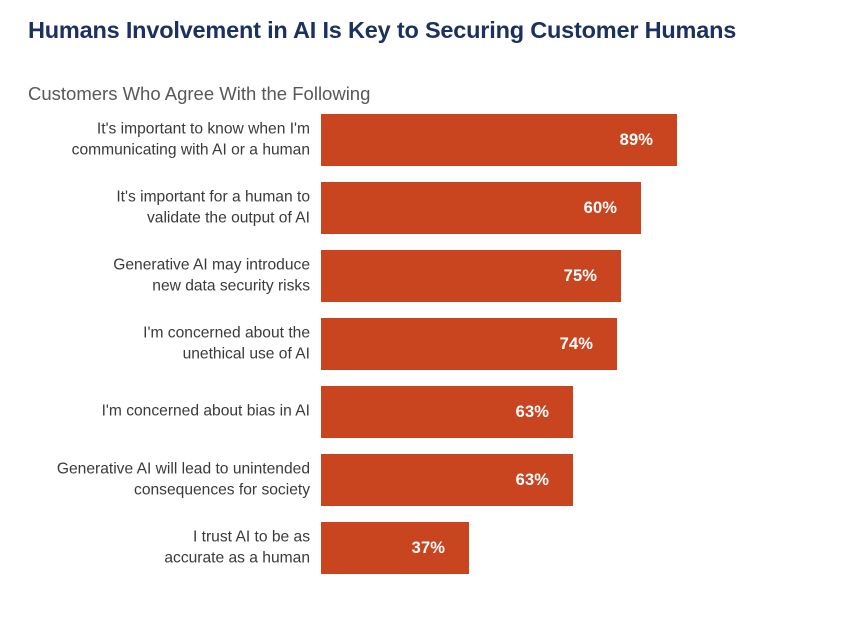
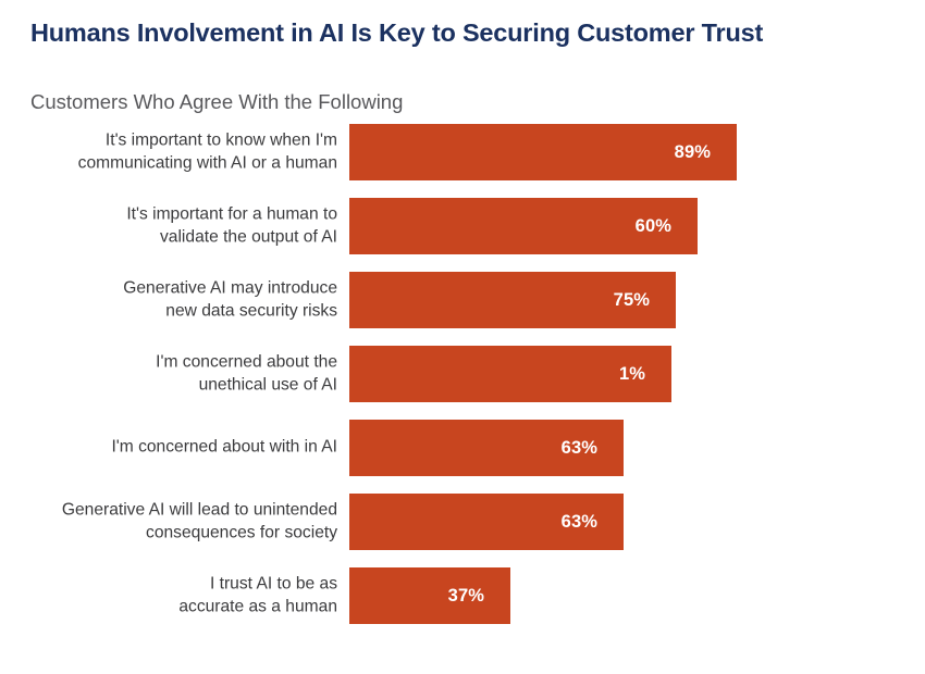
- Humans Involvement in AI Is Key to Securing Customer Humans
+ Humans Involvement in AI Is Key to Securing Customer Trust
  Customers Who Agree With the Following
  It's important to know when I'm
  communicating with AI or a human
  89%
  It's important for a human to
  validate the output of AI
  60%
  Generative AI may introduce
  new data security risks
  75%
  I'm concerned about the
  unethical use of AI
- 74%
+ 1%
- I'm concerned about bias in AI
+ I'm concerned about with in AI
  63%
  Generative AI will lead to unintended
  consequences for society
  63%
  I trust AI to be as
  accurate as a human
  37%
